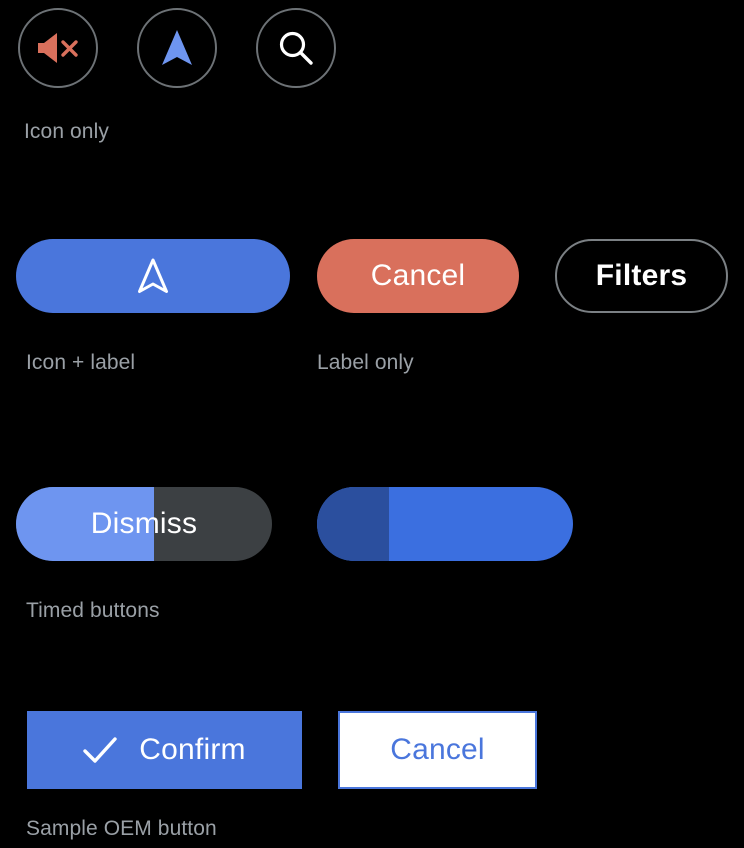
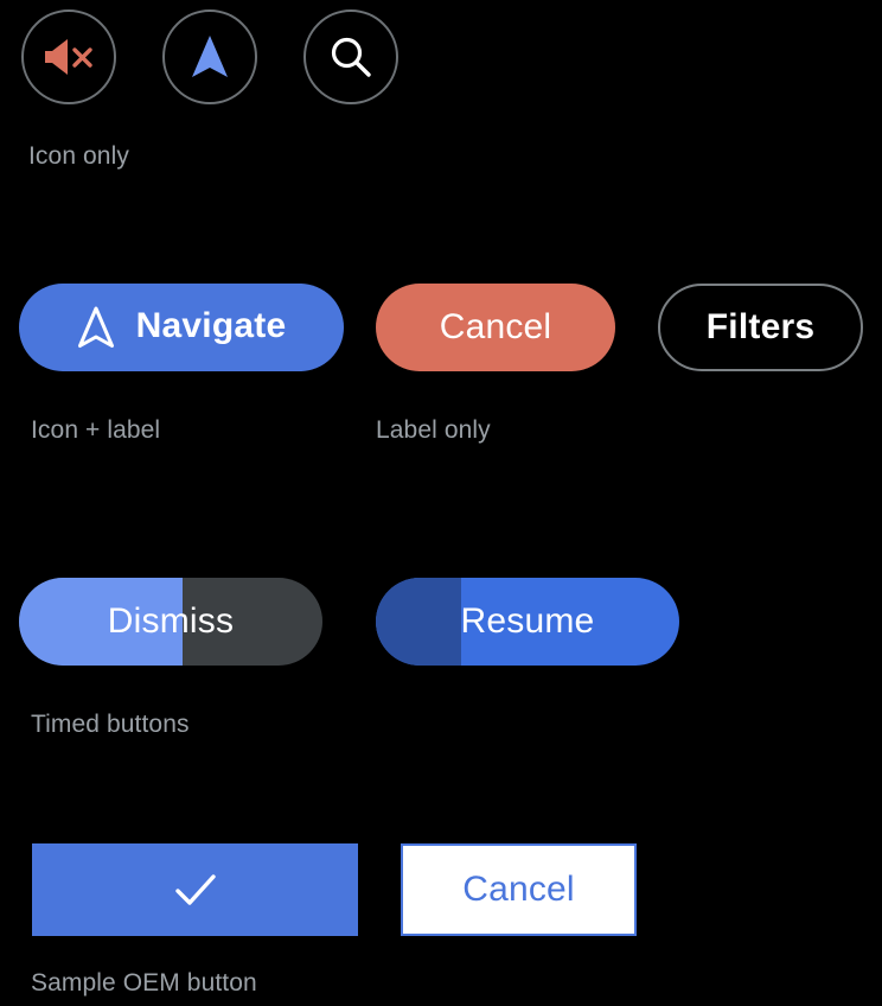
  Icon only
+ Navigate
  Cancel
  Filters
  Icon + label
  Label only
  Dismiss
+ Resume
  Timed buttons
- Confirm
  Cancel
  Sample OEM button
